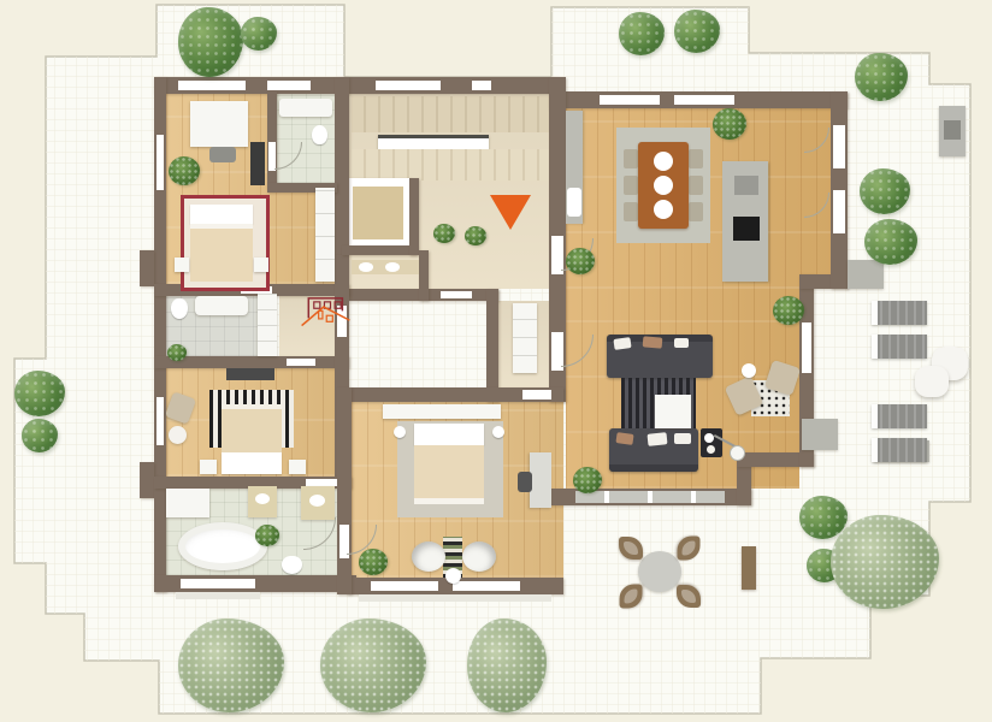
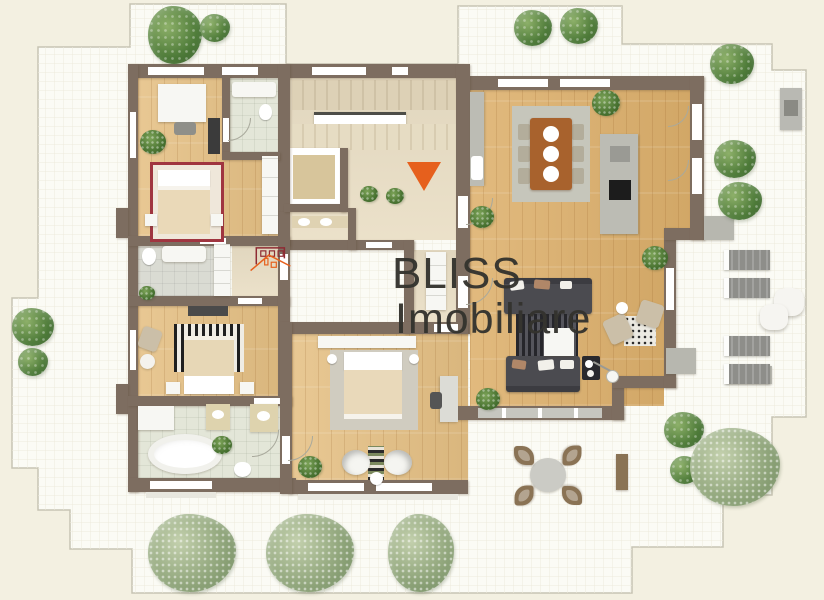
+ BLISS
+ Imobiliare
